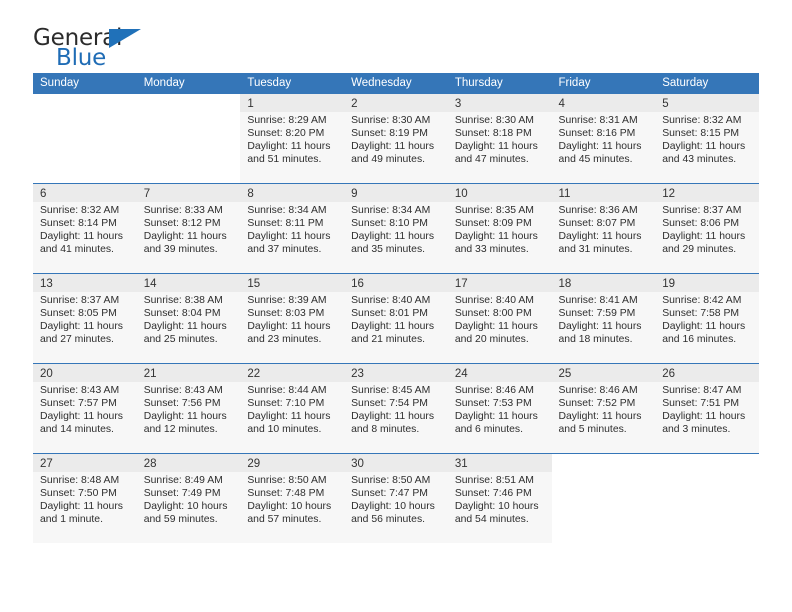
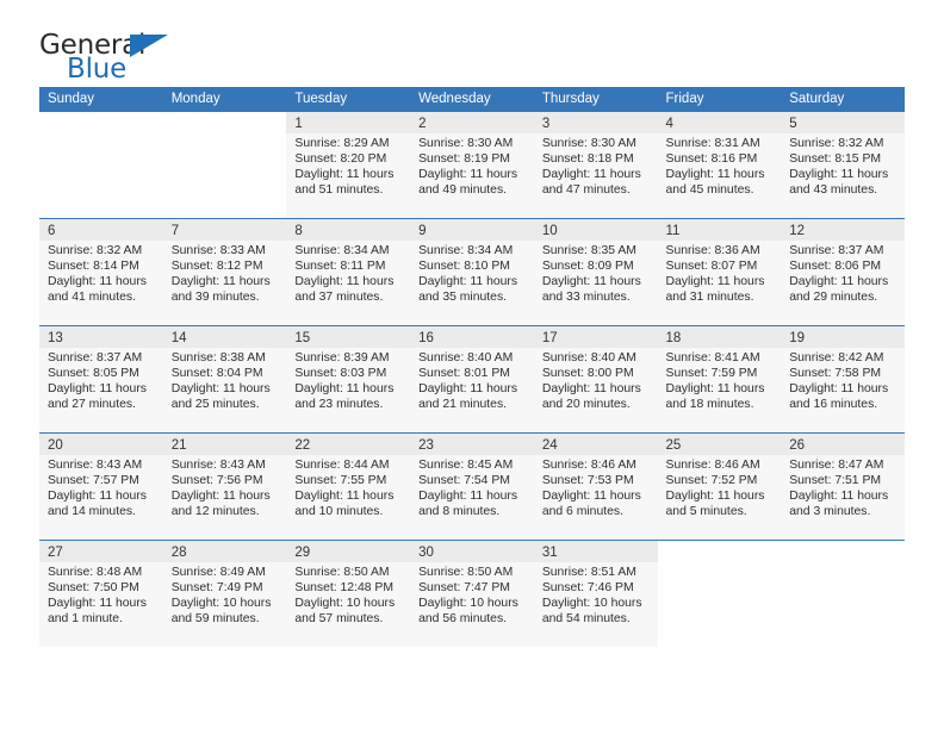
  General
  Blue
  Sunday	Monday	Tuesday	Wednesday	Thursday	Friday	Saturday
  		1Sunrise: 8:29 AMSunset: 8:20 PMDaylight: 11 hoursand 51 minutes.	2Sunrise: 8:30 AMSunset: 8:19 PMDaylight: 11 hoursand 49 minutes.	3Sunrise: 8:30 AMSunset: 8:18 PMDaylight: 11 hoursand 47 minutes.	4Sunrise: 8:31 AMSunset: 8:16 PMDaylight: 11 hoursand 45 minutes.	5Sunrise: 8:32 AMSunset: 8:15 PMDaylight: 11 hoursand 43 minutes.
  6Sunrise: 8:32 AMSunset: 8:14 PMDaylight: 11 hoursand 41 minutes.	7Sunrise: 8:33 AMSunset: 8:12 PMDaylight: 11 hoursand 39 minutes.	8Sunrise: 8:34 AMSunset: 8:11 PMDaylight: 11 hoursand 37 minutes.	9Sunrise: 8:34 AMSunset: 8:10 PMDaylight: 11 hoursand 35 minutes.	10Sunrise: 8:35 AMSunset: 8:09 PMDaylight: 11 hoursand 33 minutes.	11Sunrise: 8:36 AMSunset: 8:07 PMDaylight: 11 hoursand 31 minutes.	12Sunrise: 8:37 AMSunset: 8:06 PMDaylight: 11 hoursand 29 minutes.
  13Sunrise: 8:37 AMSunset: 8:05 PMDaylight: 11 hoursand 27 minutes.	14Sunrise: 8:38 AMSunset: 8:04 PMDaylight: 11 hoursand 25 minutes.	15Sunrise: 8:39 AMSunset: 8:03 PMDaylight: 11 hoursand 23 minutes.	16Sunrise: 8:40 AMSunset: 8:01 PMDaylight: 11 hoursand 21 minutes.	17Sunrise: 8:40 AMSunset: 8:00 PMDaylight: 11 hoursand 20 minutes.	18Sunrise: 8:41 AMSunset: 7:59 PMDaylight: 11 hoursand 18 minutes.	19Sunrise: 8:42 AMSunset: 7:58 PMDaylight: 11 hoursand 16 minutes.
- 20Sunrise: 8:43 AMSunset: 7:57 PMDaylight: 11 hoursand 14 minutes.	21Sunrise: 8:43 AMSunset: 7:56 PMDaylight: 11 hoursand 12 minutes.	22Sunrise: 8:44 AMSunset: 7:10 PMDaylight: 11 hoursand 10 minutes.	23Sunrise: 8:45 AMSunset: 7:54 PMDaylight: 11 hoursand 8 minutes.	24Sunrise: 8:46 AMSunset: 7:53 PMDaylight: 11 hoursand 6 minutes.	25Sunrise: 8:46 AMSunset: 7:52 PMDaylight: 11 hoursand 5 minutes.	26Sunrise: 8:47 AMSunset: 7:51 PMDaylight: 11 hoursand 3 minutes.
+ 20Sunrise: 8:43 AMSunset: 7:57 PMDaylight: 11 hoursand 14 minutes.	21Sunrise: 8:43 AMSunset: 7:56 PMDaylight: 11 hoursand 12 minutes.	22Sunrise: 8:44 AMSunset: 7:55 PMDaylight: 11 hoursand 10 minutes.	23Sunrise: 8:45 AMSunset: 7:54 PMDaylight: 11 hoursand 8 minutes.	24Sunrise: 8:46 AMSunset: 7:53 PMDaylight: 11 hoursand 6 minutes.	25Sunrise: 8:46 AMSunset: 7:52 PMDaylight: 11 hoursand 5 minutes.	26Sunrise: 8:47 AMSunset: 7:51 PMDaylight: 11 hoursand 3 minutes.
- 27Sunrise: 8:48 AMSunset: 7:50 PMDaylight: 11 hoursand 1 minute.	28Sunrise: 8:49 AMSunset: 7:49 PMDaylight: 10 hoursand 59 minutes.	29Sunrise: 8:50 AMSunset: 7:48 PMDaylight: 10 hoursand 57 minutes.	30Sunrise: 8:50 AMSunset: 7:47 PMDaylight: 10 hoursand 56 minutes.	31Sunrise: 8:51 AMSunset: 7:46 PMDaylight: 10 hoursand 54 minutes.
+ 27Sunrise: 8:48 AMSunset: 7:50 PMDaylight: 11 hoursand 1 minute.	28Sunrise: 8:49 AMSunset: 7:49 PMDaylight: 10 hoursand 59 minutes.	29Sunrise: 8:50 AMSunset: 12:48 PMDaylight: 10 hoursand 57 minutes.	30Sunrise: 8:50 AMSunset: 7:47 PMDaylight: 10 hoursand 56 minutes.	31Sunrise: 8:51 AMSunset: 7:46 PMDaylight: 10 hoursand 54 minutes.
